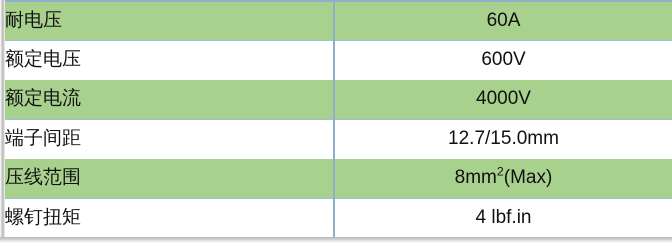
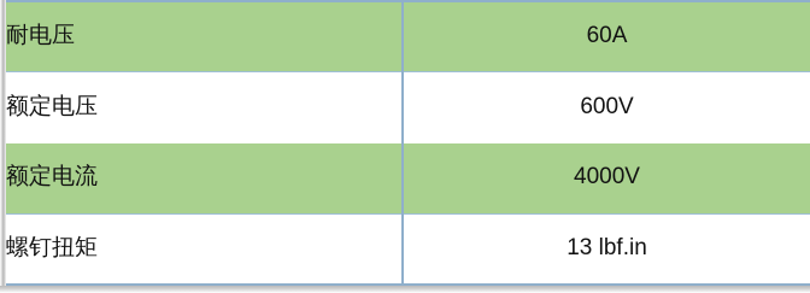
  耐电压	60A
  额定电压	600V
  额定电流	4000V
- 端子间距	12.7/15.0mm
- 压线范围	8mm2(Max)
- 螺钉扭矩	4 lbf.in
+ 螺钉扭矩	13 lbf.in
